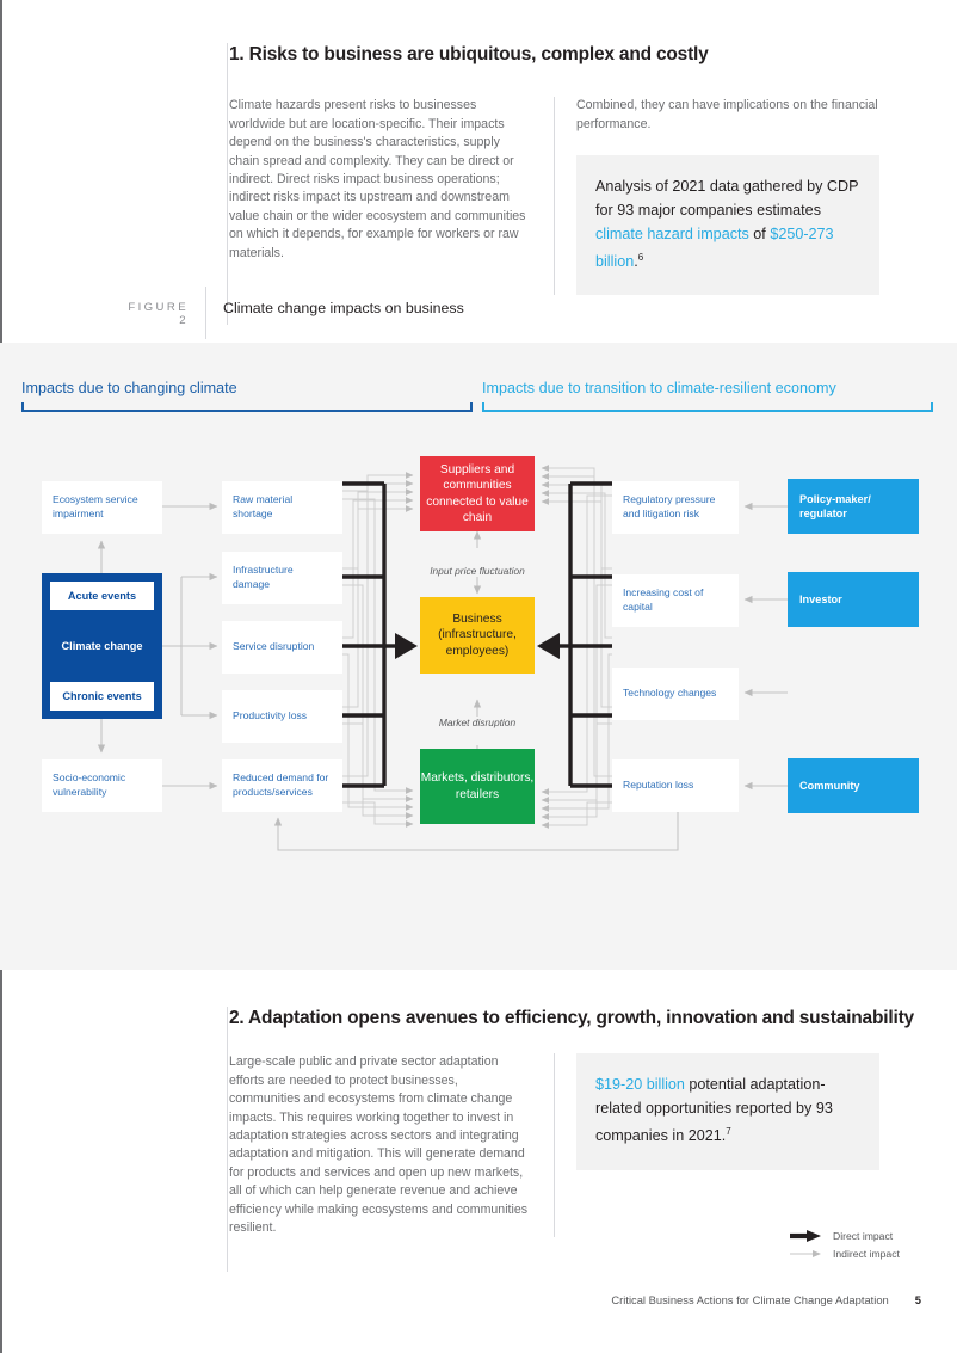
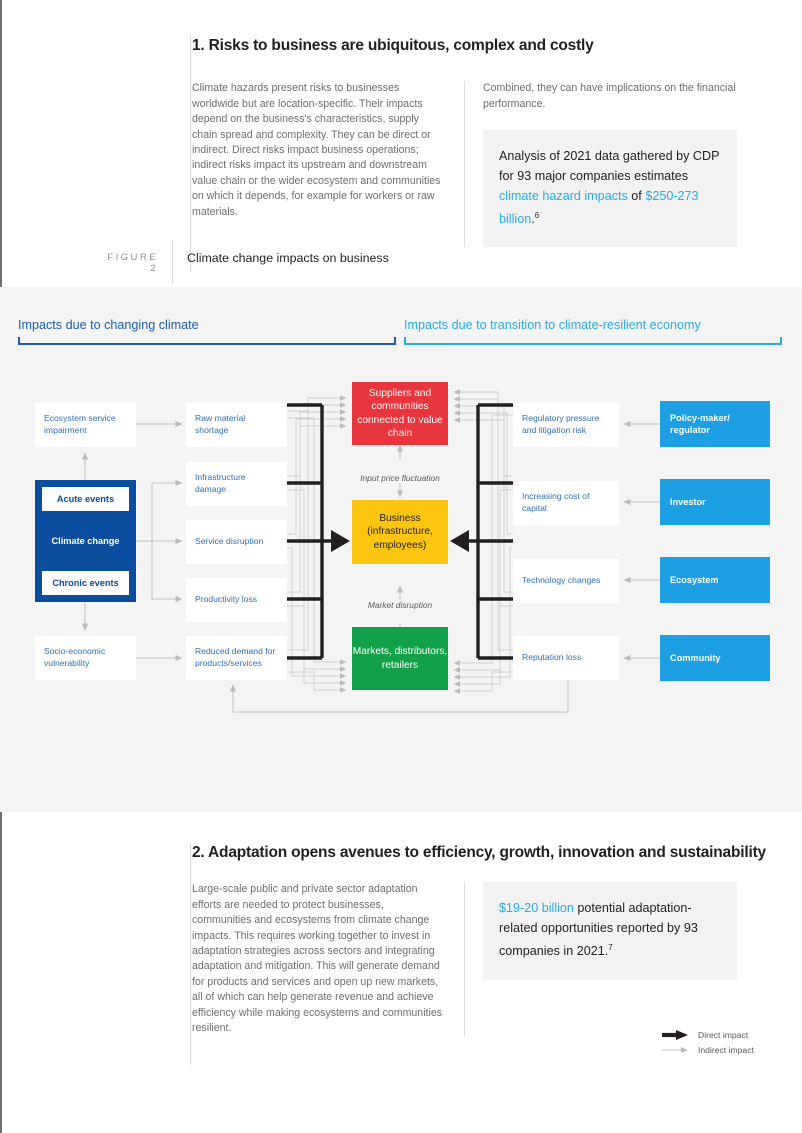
  1. Risks to business are ubiquitous, complex and costly
  Climate hazards present risks to businesses worldwide but are location-specific. Their impacts depend on the business's characteristics, supply chain spread and complexity. They can be direct or indirect. Direct risks impact business operations; indirect risks impact its upstream and downstream value chain or the wider ecosystem and communities on which it depends, for example for workers or raw materials.
  Combined, they can have implications on the financial performance.
  Analysis of 2021 data gathered by CDP for 93 major companies estimates climate hazard impacts of $250-273 billion.6
  FIGURE 2
  Climate change impacts on business
  Impacts due to changing climate
  Impacts due to transition to climate-resilient economy
  Ecosystem service impairment
  Acute events
  Climate change
  Chronic events
  Socio-economic vulnerability
  Raw material shortage
  Infrastructure damage
  Service disruption
  Productivity loss
  Reduced demand for products/services
  Suppliers and communities connected to value chain
  Input price fluctuation
  Business (infrastructure, employees)
  Market disruption
  Markets, distributors, retailers
  Regulatory pressure and litigation risk
  Increasing cost of capital
  Technology changes
  Reputation loss
  Policy-maker/ regulator
  Investor
+ Ecosystem
  Community
  Direct impact
  Indirect impact
  2. Adaptation opens avenues to efficiency, growth, innovation and sustainability
  Large-scale public and private sector adaptation efforts are needed to protect businesses, communities and ecosystems from climate change impacts. This requires working together to invest in adaptation strategies across sectors and integrating adaptation and mitigation. This will generate demand for products and services and open up new markets, all of which can help generate revenue and achieve efficiency while making ecosystems and communities resilient.
  $19-20 billion potential adaptation-related opportunities reported by 93 companies in 2021.7
- Critical Business Actions for Climate Change Adaptation
- 5
